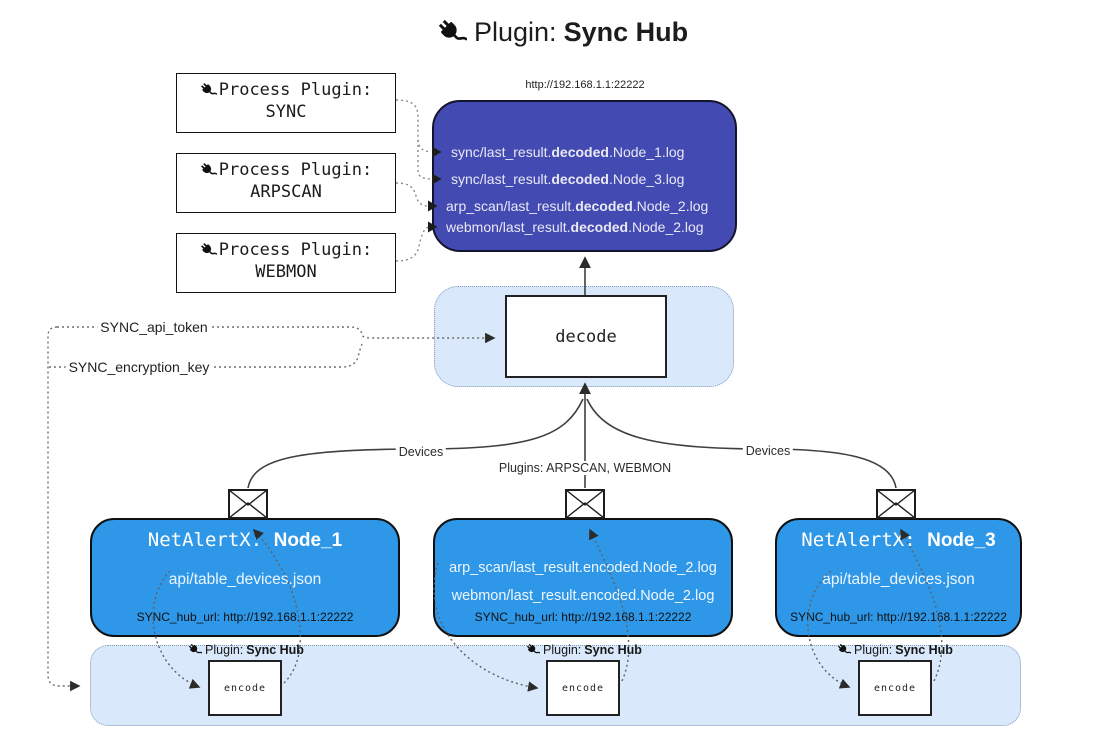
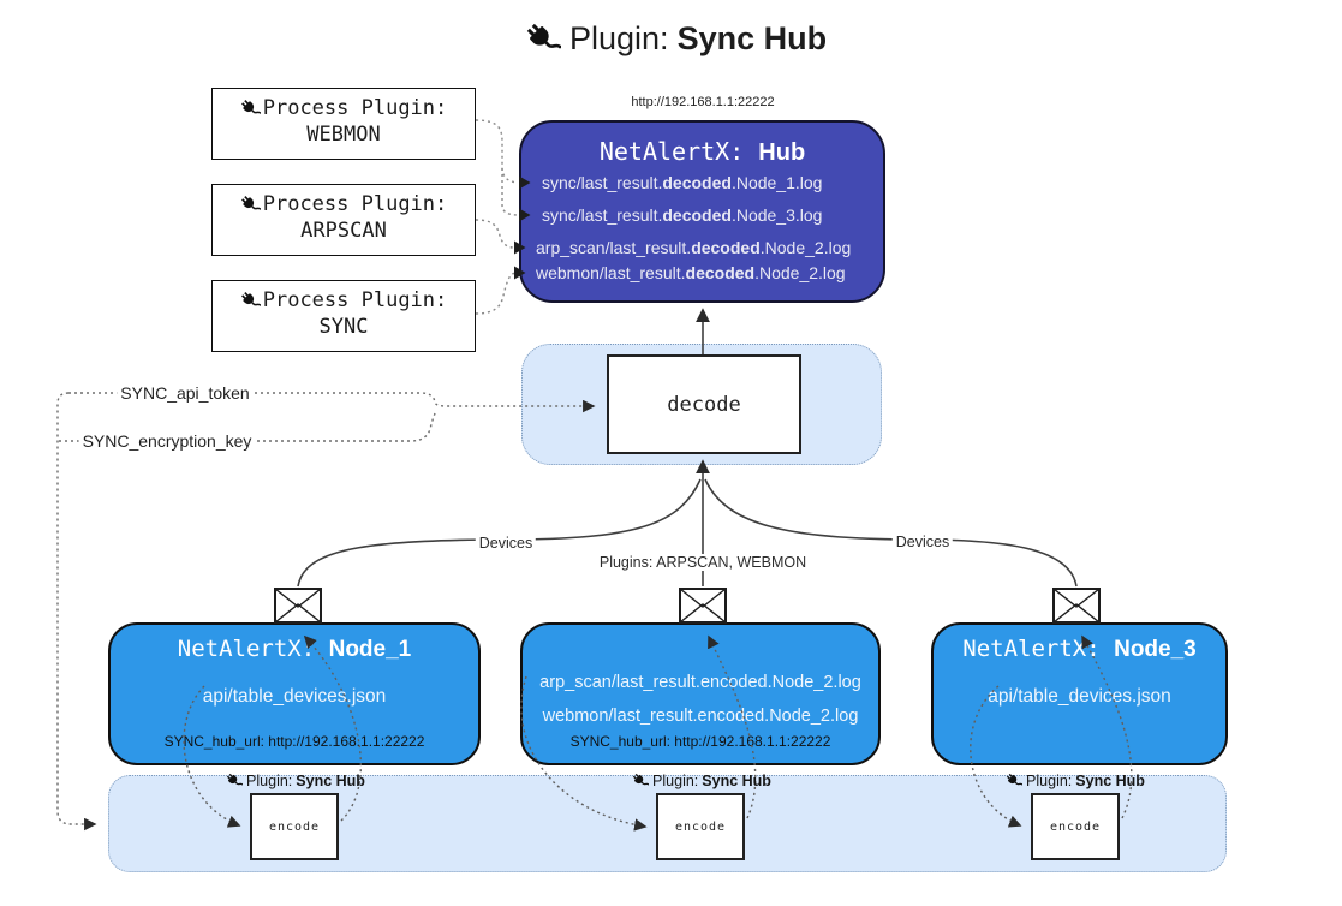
  Plugin:
  Sync Hub
  http://192.168.1.1:22222
+ NetAlertX: Hub
  sync/last_result.decoded.Node_1.log
  sync/last_result.decoded.Node_3.log
  arp_scan/last_result.decoded.Node_2.log
  webmon/last_result.decoded.Node_2.log
  Process Plugin:
- SYNC
+ WEBMON
  Process Plugin:
  ARPSCAN
  Process Plugin:
- WEBMON
+ SYNC
  decode
  NetAlertX: Node_1
  api/table_devices.json
  SYNC_hub_url: http://192.1681.1:22222
  arp_scan/last_result.encoded.Node_2.log
  webmon/last_result.encoded.Node_2.log
  SYNC_hub_url: http://192.18.1.1:22222
  NetAlertX: Node_3
  api/table_devices.json
- SYNC_hub_url: http://192.168.1.1:22222
  encode
  encode
  encode
  SYNC_api_token
  SYNC_encryption_key
  Devices
  Devices
  Plugins: ARPSCAN, WEBMON
  Plugin:
  Sync Hub
  Plugin:
  Sync Hub
  Plugin:
  Sync Hub
